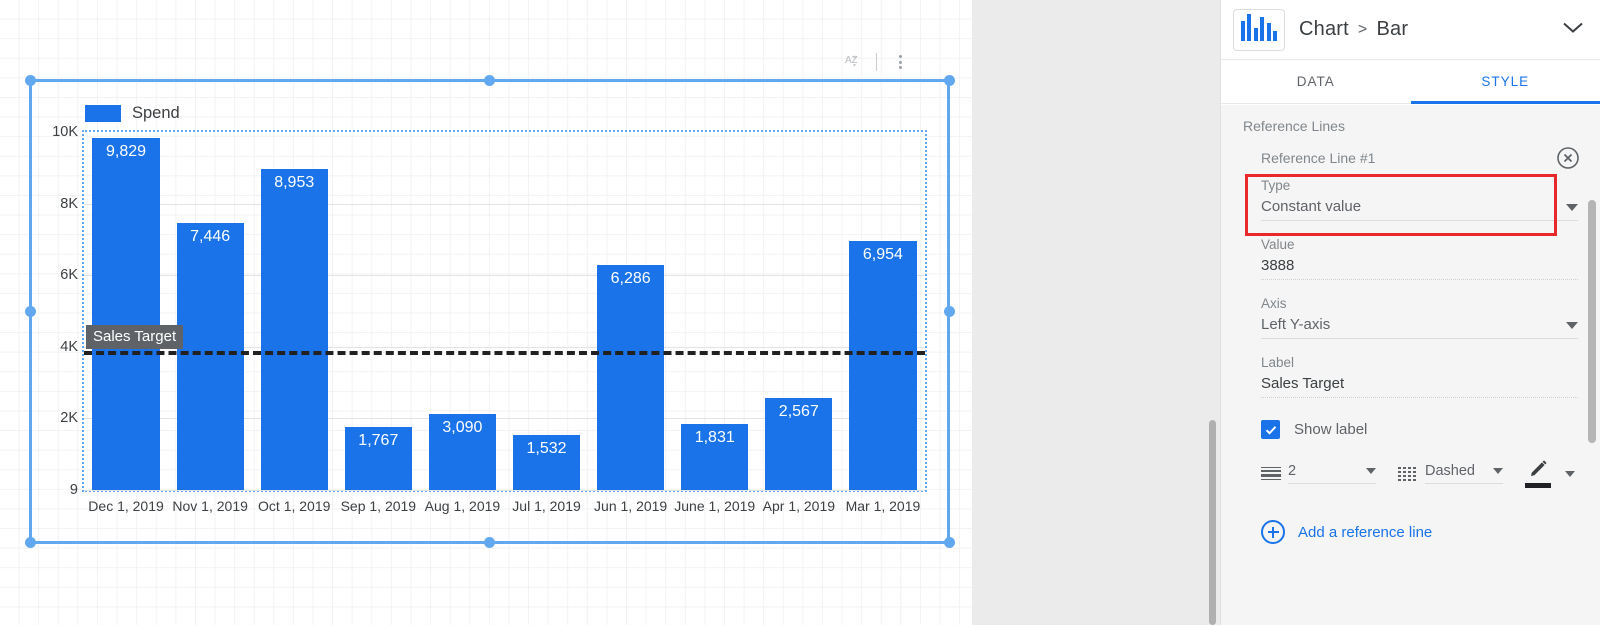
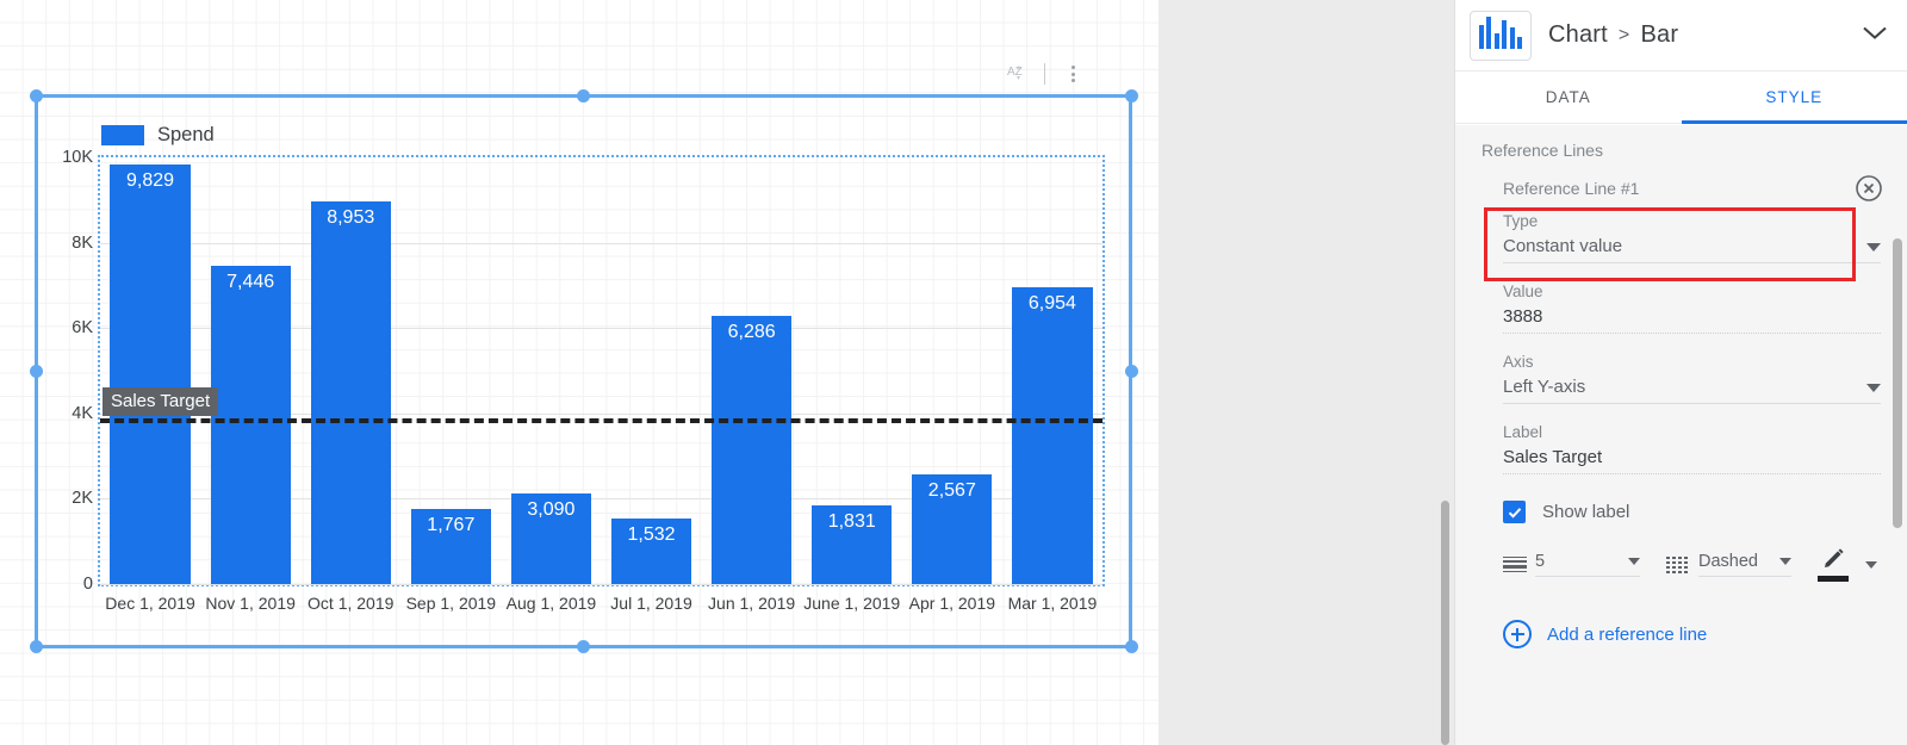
  AZ
  Spend
  10K
  8K
  6K
  4K
  2K
- 9
+ 0
  9,829
  7,446
  8,953
  1,767
  3,090
  1,532
  6,286
  1,831
  2,567
  6,954
  Sales Target
  Dec 1, 2019
  Nov 1, 2019
  Oct 1, 2019
  Sep 1, 2019
  Aug 1, 2019
  Jul 1, 2019
  Jun 1, 2019
  June 1, 2019
  Apr 1, 2019
  Mar 1, 2019
  Chart
  >
  Bar
  DATA
  STYLE
  Reference Lines
  Reference Line #1
  Type
  Constant value
  Value
  3888
  Axis
  Left Y-axis
  Label
  Sales Target
  Show label
- 2
+ 5
  Dashed
  Add a reference line
